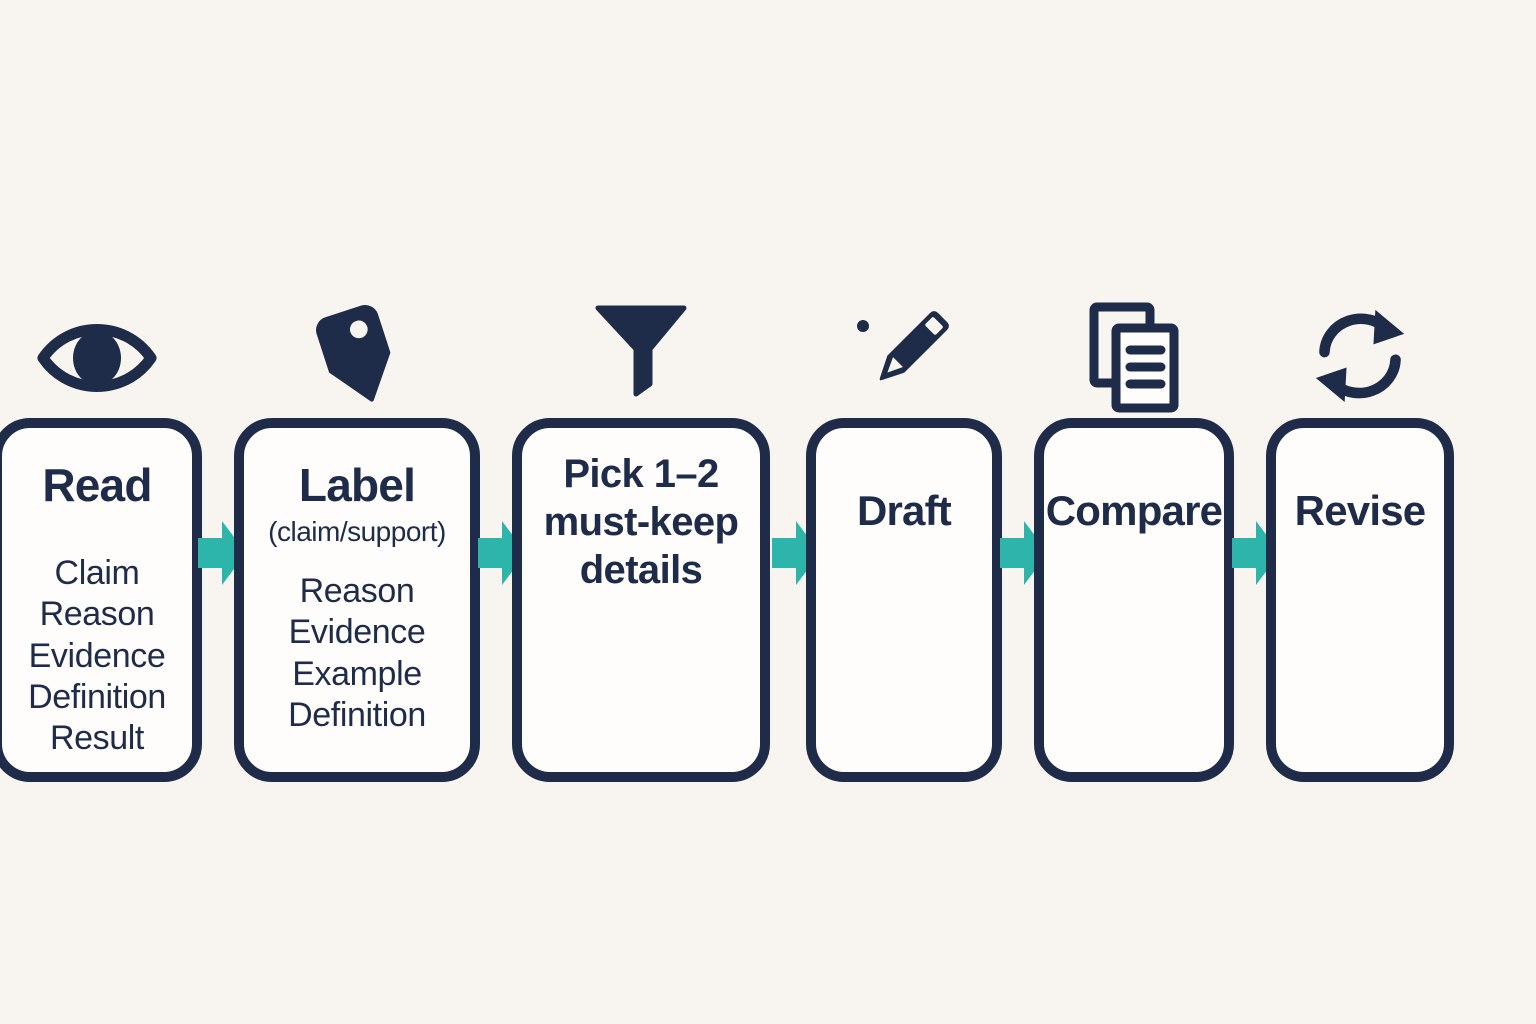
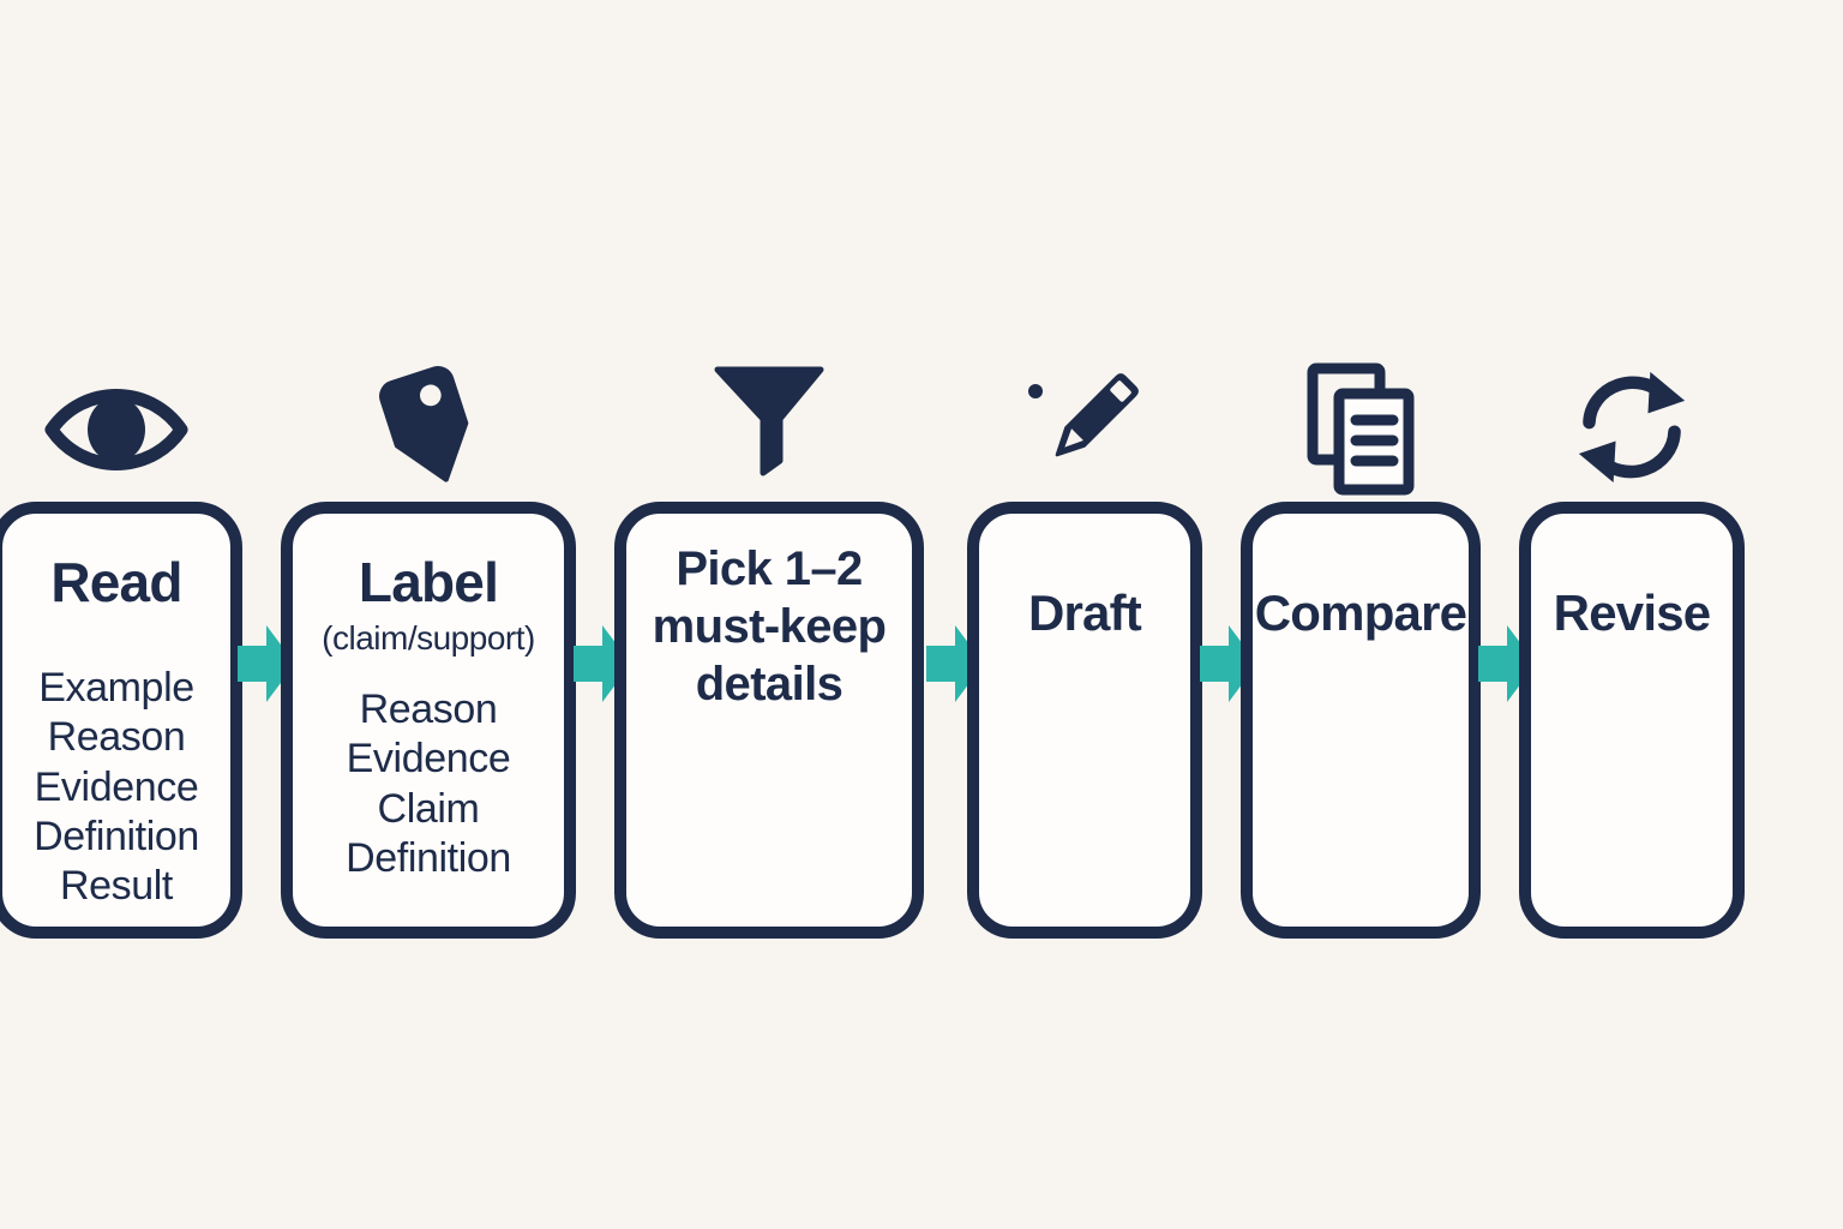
  Read
- Claim
+ Example
  Reason
  Evidence
  Definition
  Result
  Label
  (claim/support)
  Reason
  Evidence
- Example
+ Claim
  Definition
  Pick 1–2
  must-keep
  details
  Draft
  Compare
  Revise
